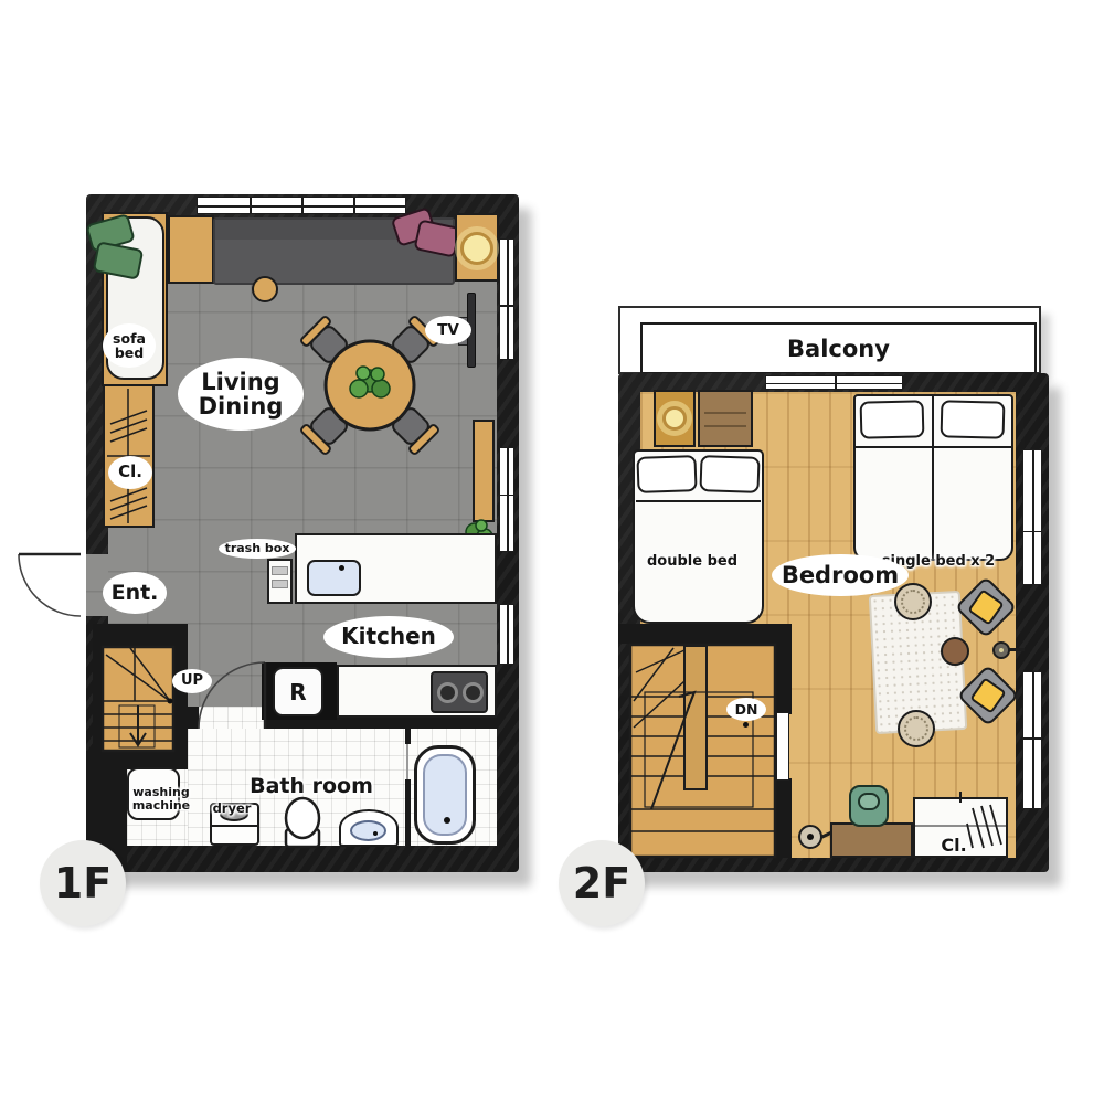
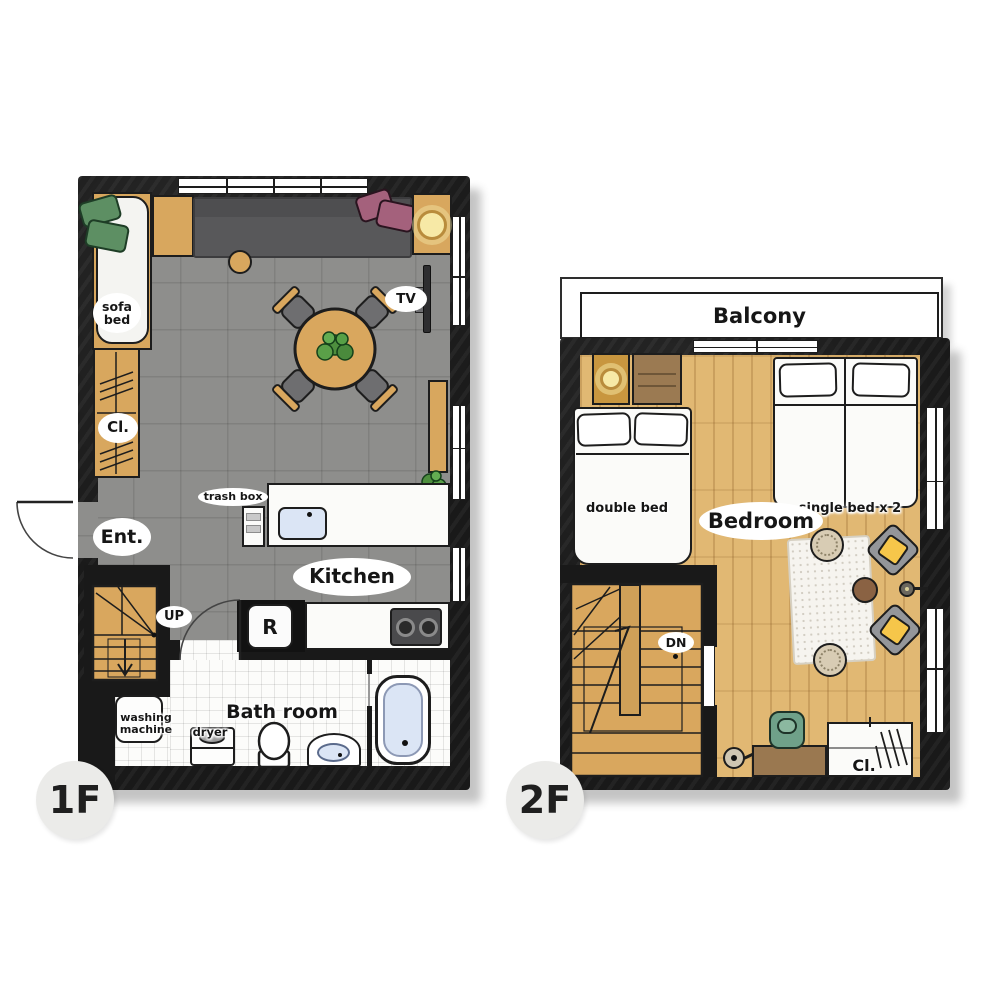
  R
  sofa
  bed
  Cl.
- Living
- Dining
  TV
  Ent.
  trash box
  Kitchen
  UP
  Bath room
  washing
  machine
  dryer
  Balcony
  double bed
  ngle bed x 2
  Bedroom
  DN
  Cl.
  1F
  2F
